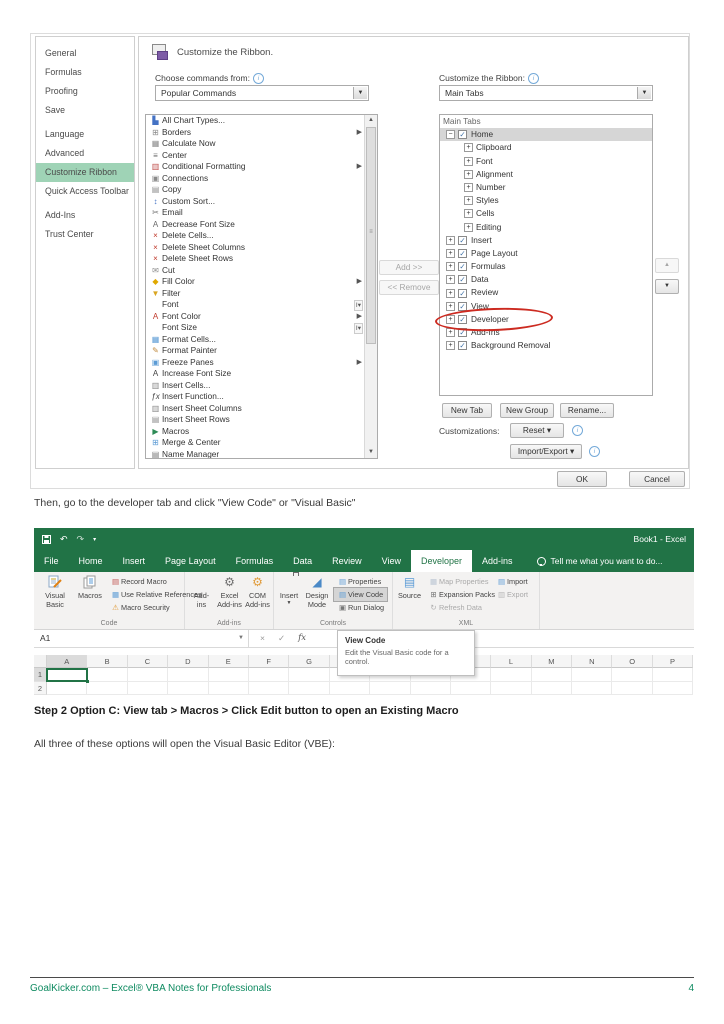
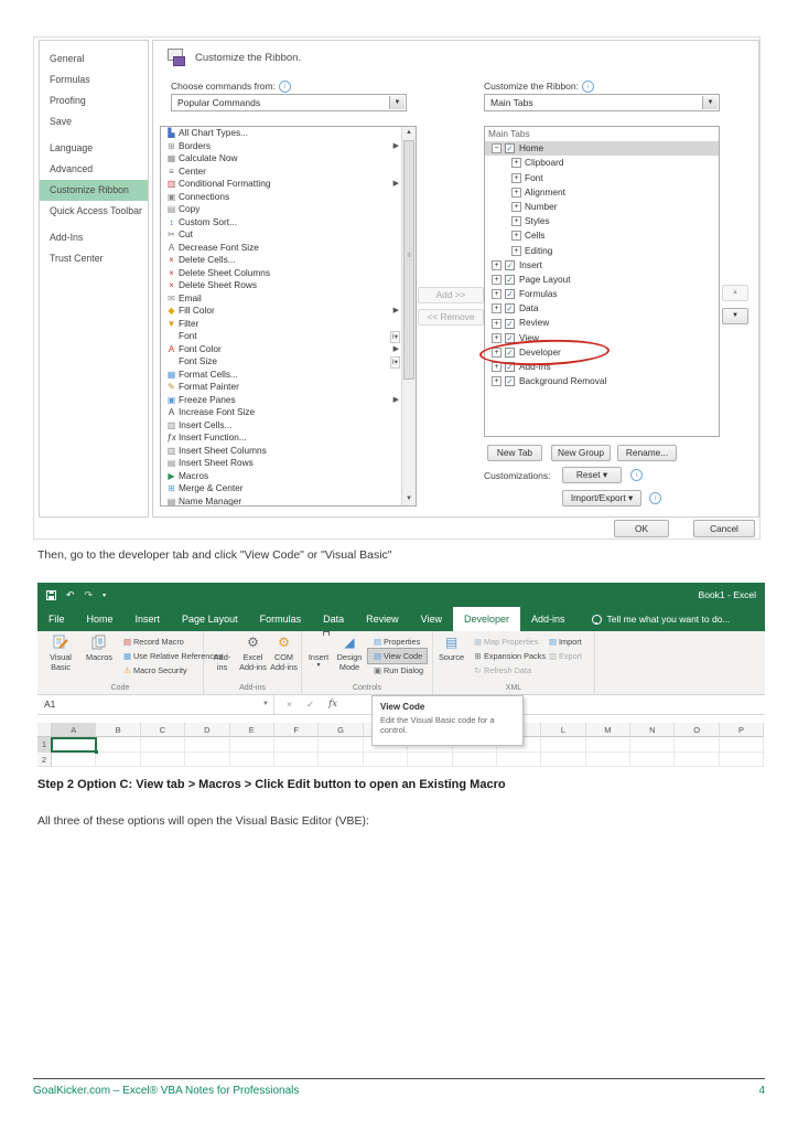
  General
  Formulas
  Proofing
  Save
  Language
  Advanced
  Customize Ribbon
  Quick Access Toolbar
  Add-Ins
  Trust Center
  Customize the Ribbon.
  Choose commands from:
  Popular Commands
  ▙ All Chart Types...
  ⊞ Borders
  ▦ Calculate Now
  ≡ Center
  ▥ Conditional Formatting
  ▣ Connections
  ▤ Copy
  ↕ Custom Sort...
- ✂ Email
+ ✂ Cut
  A Decrease Font Size
  × Delete Cells...
  × Delete Sheet Columns
  × Delete Sheet Rows
- ✉ Cut
+ ✉ Email
  ◆ Fill Color
  ▼ Filter
  Font
  A Font Color
  Font Size
  ▦ Format Cells...
  ✎ Format Painter
  ▣ Freeze Panes
  A Increase Font Size
  ▥ Insert Cells...
  ƒx Insert Function...
  ▥ Insert Sheet Columns
  ▤ Insert Sheet Rows
  ▶ Macros
  ⊞ Merge & Center
  ▤ Name Manager
  Add >>
  << Remove
  Customize the Ribbon:
  Main Tabs
  Main Tabs
  ✓
  Home
  Clipboard
  Font
  Alignment
  Number
  Styles
  Cells
  Editing
  ✓
  Insert
  ✓
  Page Layout
  ✓
  Formulas
  ✓
  Data
  ✓
  Review
  ✓
  View
  ✓
  Developer
  ✓
  Add-Ins
  ✓
  Background Removal
  New Tab
  New Group
  Rename...
  Customizations:
  Reset ▾
  Import/Export ▾
  OK
  Cancel
  Then, go to the developer tab and click "View Code" or "Visual Basic"
  ↶
  ↷
  Book1 - Excel
  File
  Home
  Insert
  Page Layout
  Formulas
  Data
  Review
  View
  Developer
  Add-ins
  Tell me what you want to do...
  Visual
  Basic
  Macros
  ▤ Record Macro
  ▦ Use Relative References
  ⚠ Macro Security
  Add-
  ins
  ⚙
  Excel
  Add-ins
  ⚙
  COM
  Add-ins
  Insert
  ◢
  Design
  Mode
  ▤ Properties
  ▤ View Code
  ▣ Run Dialog
  ▤
  Source
  ▦ Map Properties
  ⊞ Expansion Packs
  ↻ Refresh Data
  ▤ Import
  ▥ Export
  A1
  ×
  ✓
  fx
  A
  B
  C
  D
  E
  F
  G
  L
  M
  N
  O
  P
  1
  2
  View Code
  Edit the Visual Basic code for a control.
  Step 2 Option C: View tab > Macros > Click Edit button to open an Existing Macro
  All three of these options will open the Visual Basic Editor (VBE):
  GoalKicker.com – Excel® VBA Notes for Professionals
  4
